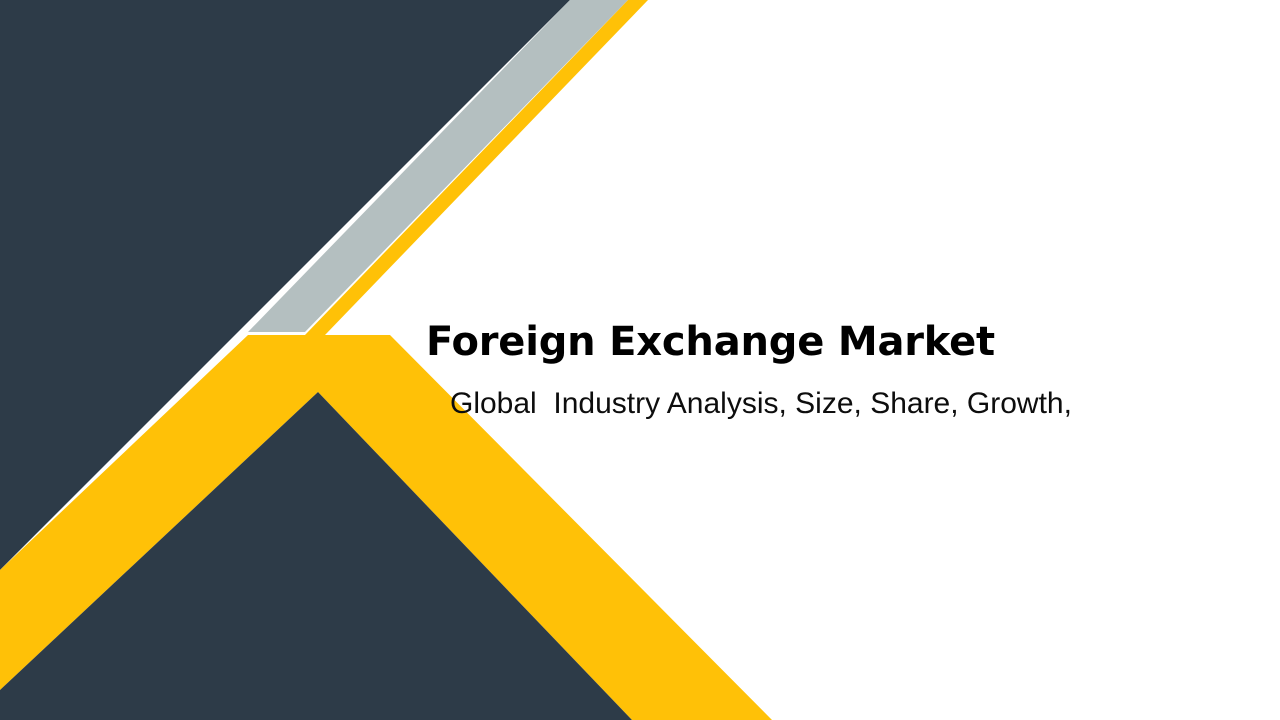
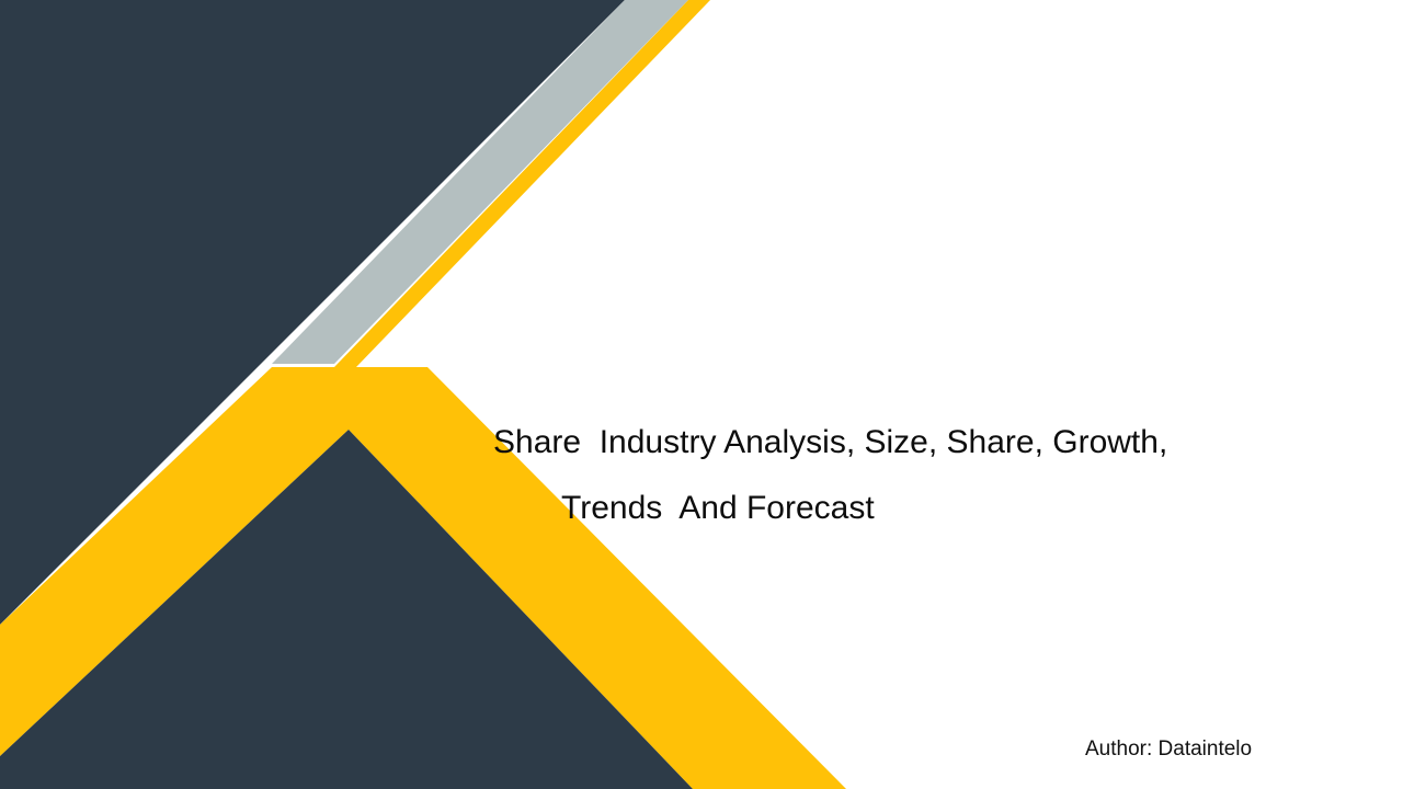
- Foreign Exchange Market
- Global Industry Analysis, Size, Share, Growth,
+ Share Industry Analysis, Size, Share, Growth,
+ Trends And Forecast
+ Author: Dataintelo
